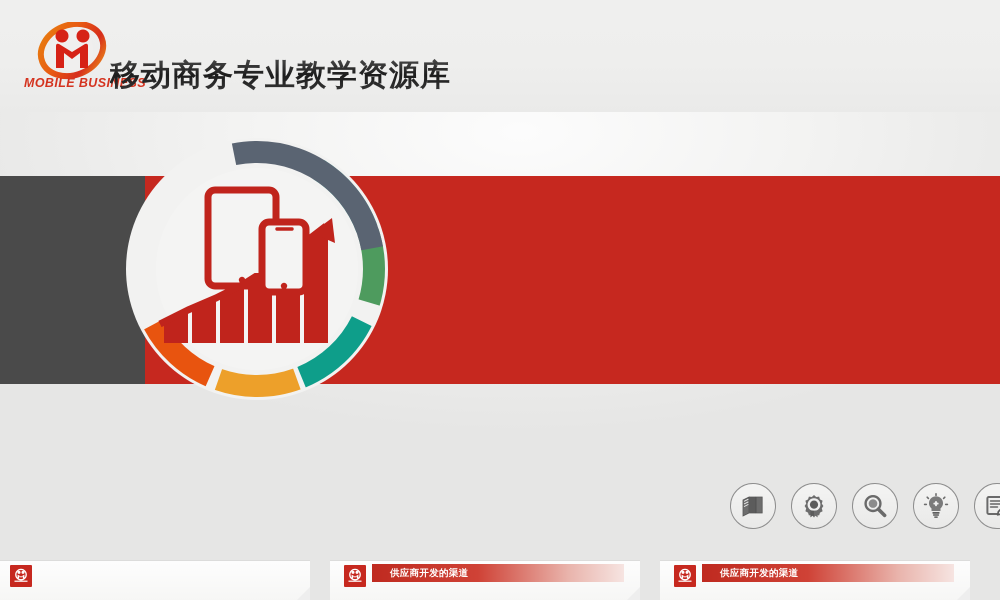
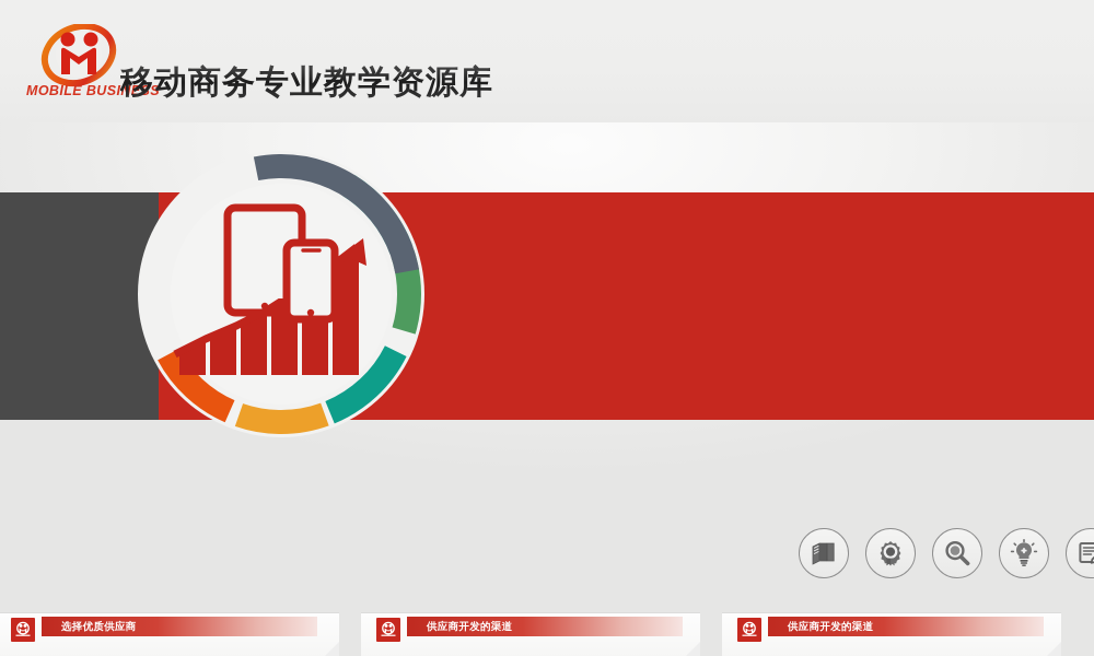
  MOBILE BUSI
  移动商务专业教学资源库
+ 选择优质供应商
  供应商开发的渠道
  供应商开发的渠道
